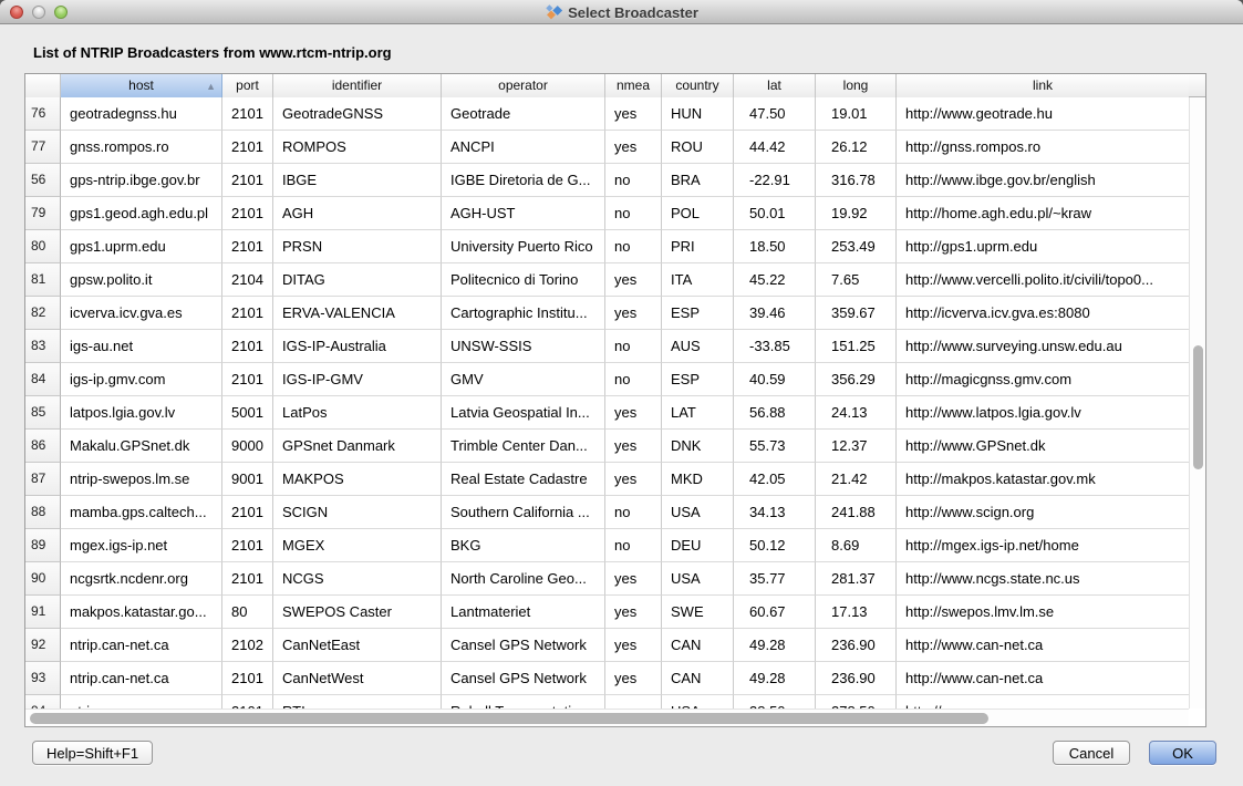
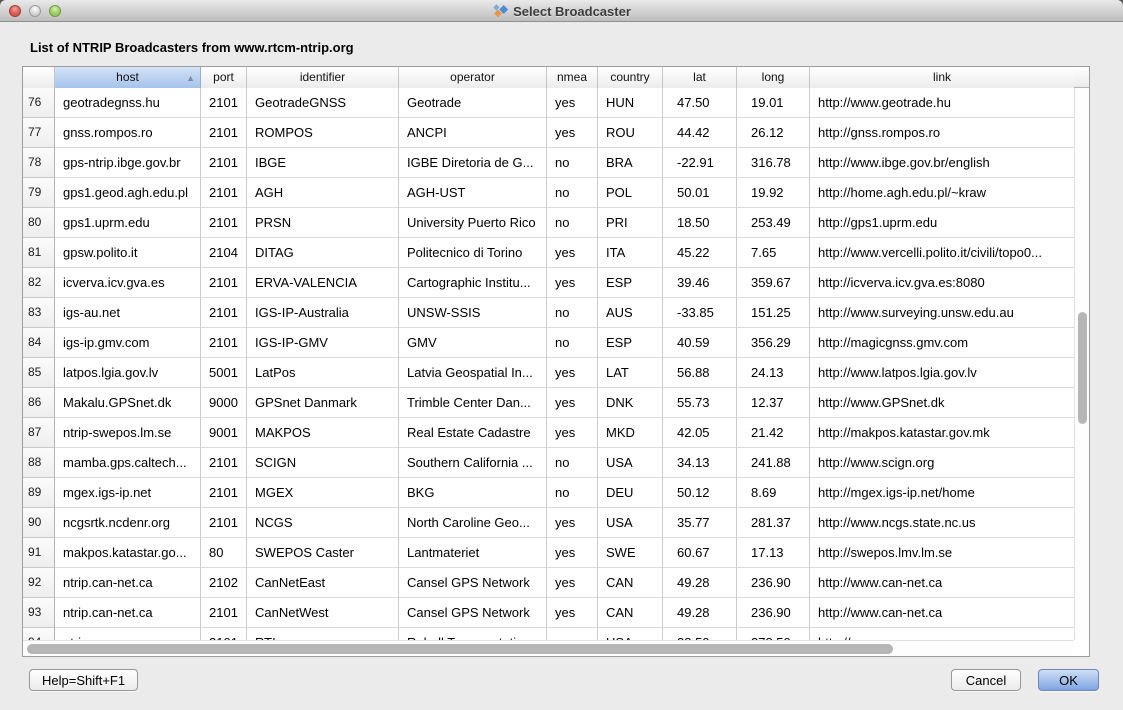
  Select Broadcaster
  List of NTRIP Broadcasters from www.rtcm-ntrip.org
  host
  ▲
  port
  identifier
  operator
  nmea
  country
  lat
  long
  link
  76
  geotradegnss.hu
  2101
  GeotradeGNSS
  Geotrade
  yes
  HUN
  47.50
  19.01
  http://www.geotrade.hu
  77
  gnss.rompos.ro
  2101
  ROMPOS
  ANCPI
  yes
  ROU
  44.42
  26.12
  http://gnss.rompos.ro
- 56
+ 78
  gps-ntrip.ibge.gov.br
  2101
  IBGE
  IGBE Diretoria de G...
  no
  BRA
  -22.91
  316.78
  http://www.ibge.gov.br/english
  79
  gps1.geod.agh.edu.pl
  2101
  AGH
  AGH-UST
  no
  POL
  50.01
  19.92
  http://home.agh.edu.pl/~kraw
  80
  gps1.uprm.edu
  2101
  PRSN
  University Puerto Rico
  no
  PRI
  18.50
  253.49
  http://gps1.uprm.edu
  81
  gpsw.polito.it
  2104
  DITAG
  Politecnico di Torino
  yes
  ITA
  45.22
  7.65
  http://www.vercelli.polito.it/civili/topo0...
  82
  icverva.icv.gva.es
  2101
  ERVA-VALENCIA
  Cartographic Institu...
  yes
  ESP
  39.46
  359.67
  http://icverva.icv.gva.es:8080
  83
  igs-au.net
  2101
  IGS-IP-Australia
  UNSW-SSIS
  no
  AUS
  -33.85
  151.25
  http://www.surveying.unsw.edu.au
  84
  igs-ip.gmv.com
  2101
  IGS-IP-GMV
  GMV
  no
  ESP
  40.59
  356.29
  http://magicgnss.gmv.com
  85
  latpos.lgia.gov.lv
  5001
  LatPos
  Latvia Geospatial In...
  yes
  LAT
  56.88
  24.13
  http://www.latpos.lgia.gov.lv
  86
  Makalu.GPSnet.dk
  9000
  GPSnet Danmark
  Trimble Center Dan...
  yes
  DNK
  55.73
  12.37
  http://www.GPSnet.dk
  87
  ntrip-swepos.lm.se
  9001
  MAKPOS
  Real Estate Cadastre
  yes
  MKD
  42.05
  21.42
  http://makpos.katastar.gov.mk
  88
  mamba.gps.caltech...
  2101
  SCIGN
  Southern California ...
  no
  USA
  34.13
  241.88
  http://www.scign.org
  89
  mgex.igs-ip.net
  2101
  MGEX
  BKG
  no
  DEU
  50.12
  8.69
  http://mgex.igs-ip.net/home
  90
  ncgsrtk.ncdenr.org
  2101
  NCGS
  North Caroline Geo...
  yes
  USA
  35.77
  281.37
  http://www.ncgs.state.nc.us
  91
  makpos.katastar.go...
  80
  SWEPOS Caster
  Lantmateriet
  yes
  SWE
  60.67
  17.13
  http://swepos.lmv.lm.se
  92
  ntrip.can-net.ca
  2102
  CanNetEast
  Cansel GPS Network
  yes
  CAN
  49.28
  236.90
  http://www.can-net.ca
  93
  ntrip.can-net.ca
  2101
  CanNetWest
  Cansel GPS Network
  yes
  CAN
  49.28
  236.90
  http://www.can-net.ca
  Help=Shift+F1
  Cancel
  OK
